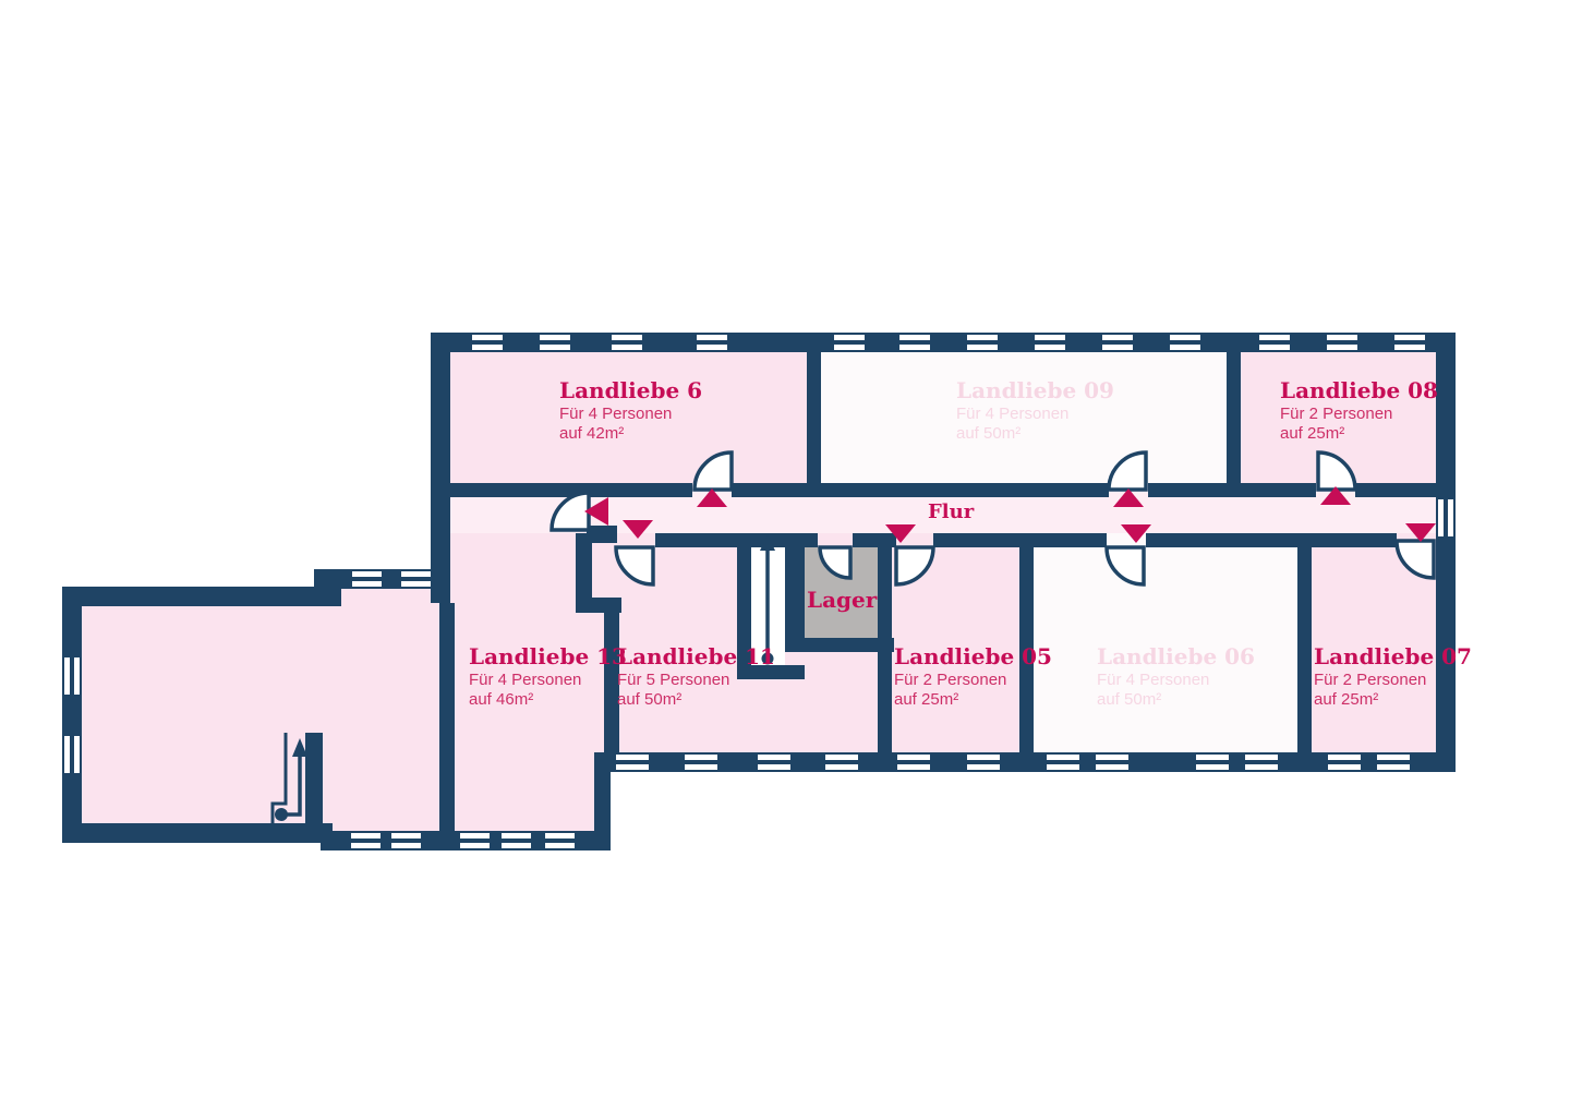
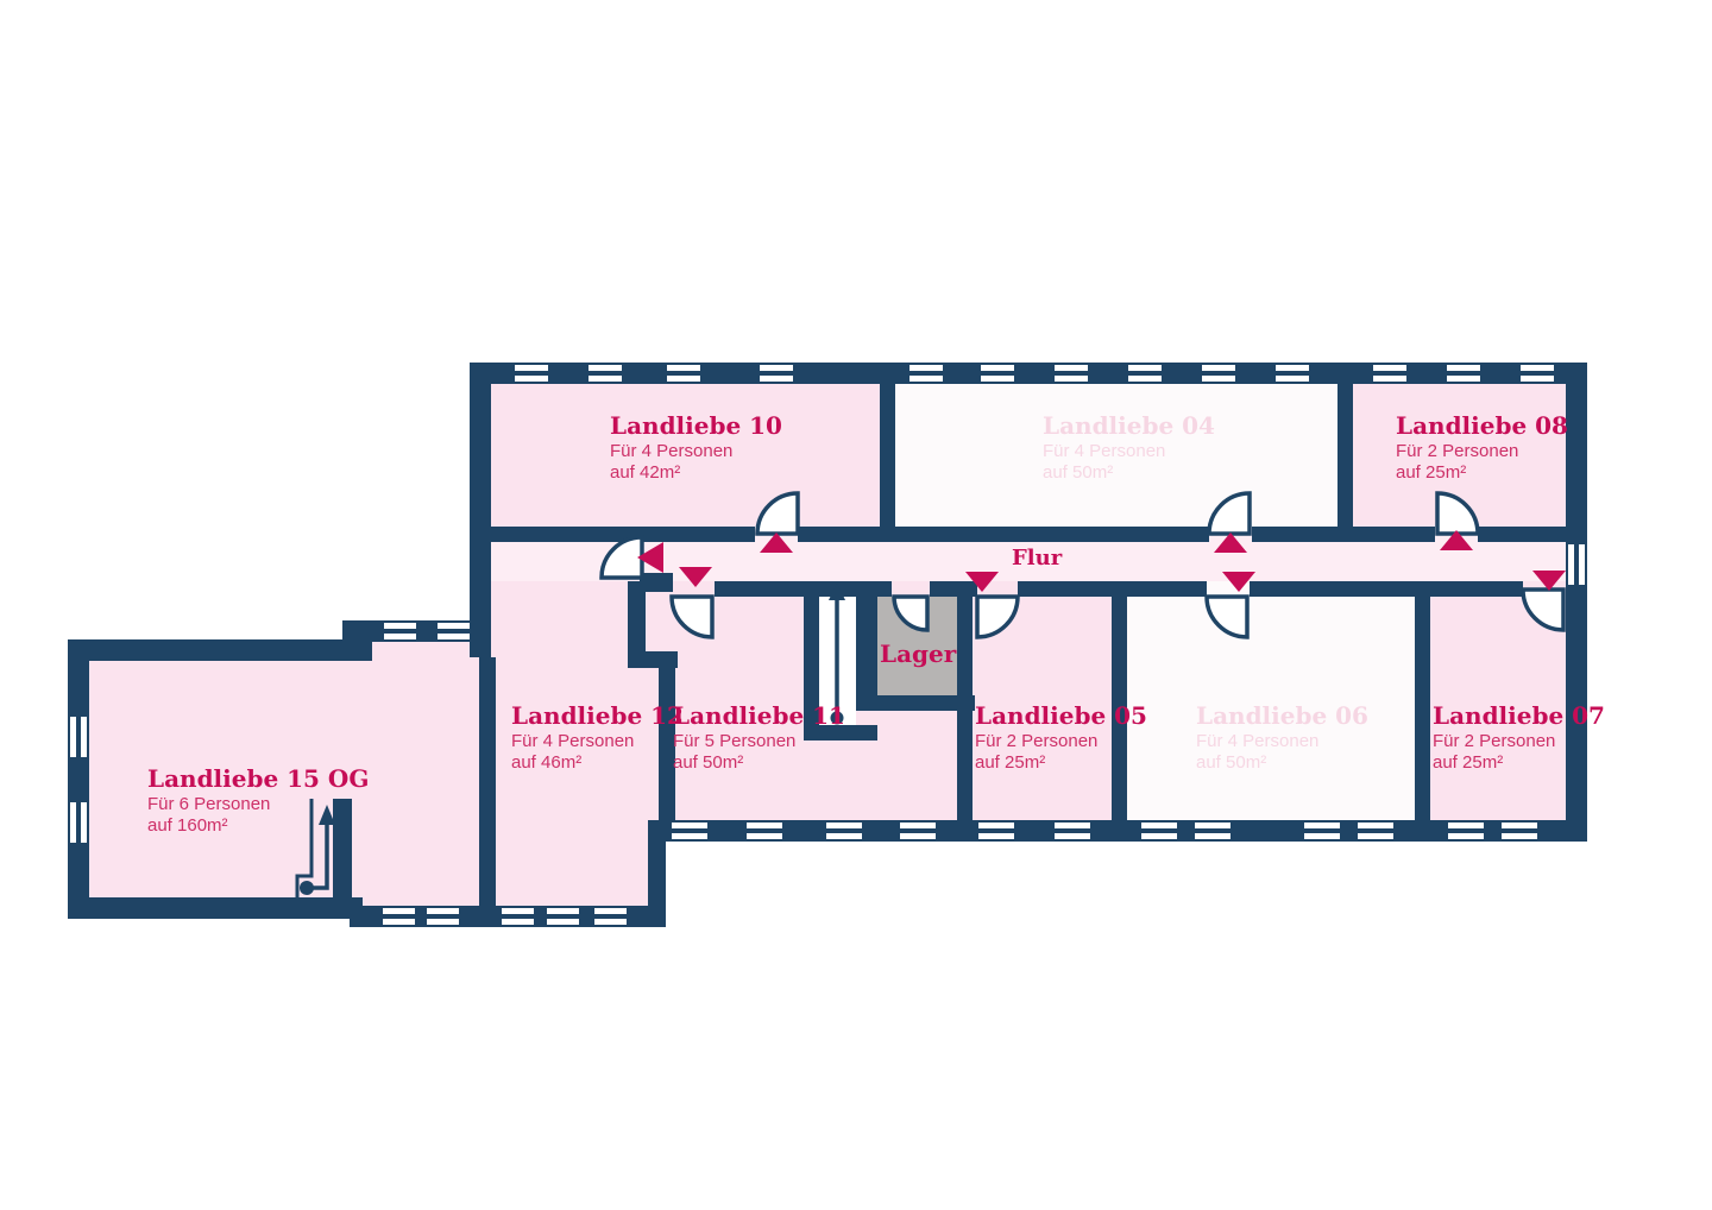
- Landliebe 6
+ Landliebe 10
  Für 4 Personen
  auf 42m²
- Landliebe 09
+ Landliebe 04
  Für 4 Personen
  auf 50m²
  Landliebe 08
  Für 2 Personen
  auf 25m²
- Landliebe 13
+ Landliebe 12
  Für 4 Personen
  auf 46m²
  Landliebe 11
  Für 5 Personen
  auf 50m²
  Landliebe 05
  Für 2 Personen
  auf 25m²
  Landliebe 06
  Für 4 Personen
  auf 50m²
  Landliebe 07
  Für 2 Personen
  auf 25m²
+ Landliebe 15 OG
+ Für 6 Personen
+ auf 160m²
  Flur
  Lager
